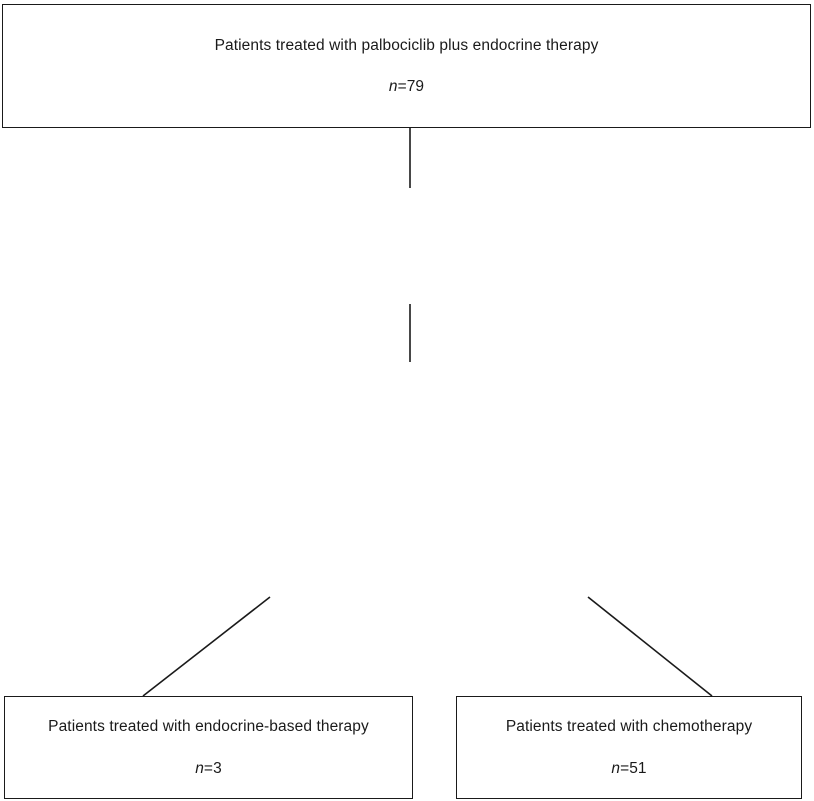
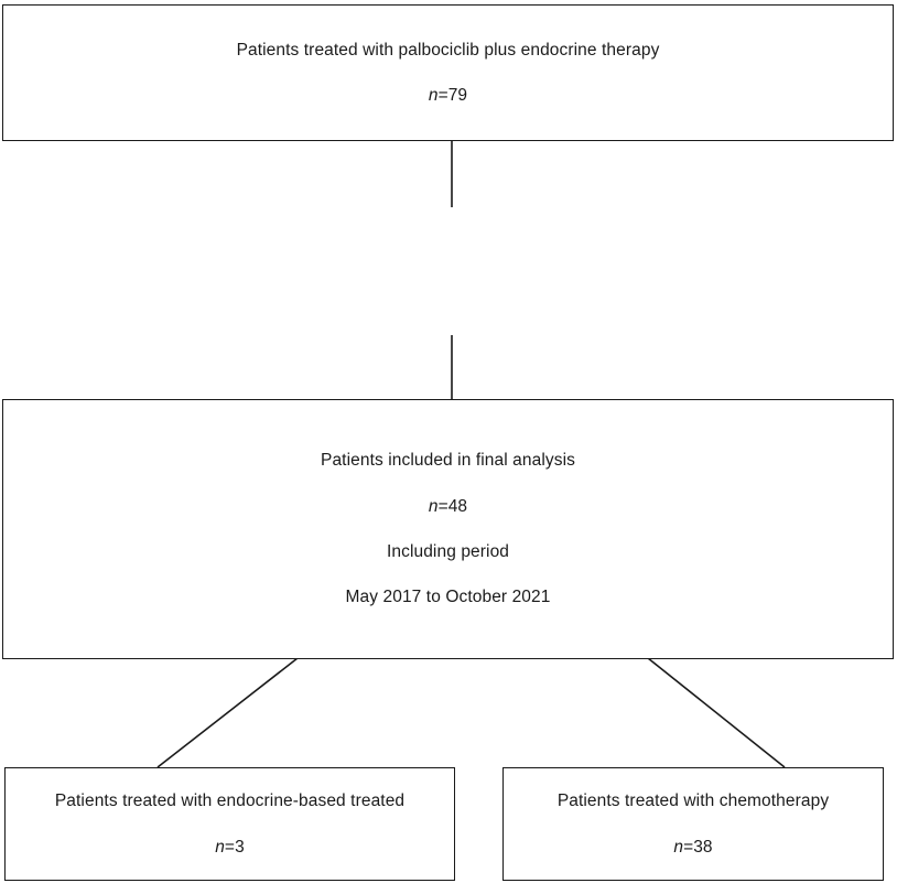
  Patients treated with palbociclib plus endocrine therapy
  n=79
+ Patients included in final analysis
+ n=48
+ Including period
+ May 2017 to October 2021
- Patients treated with endocrine-based therapy
+ Patients treated with endocrine-based treated
  n=3
  Patients treated with chemotherapy
- n=51
+ n=38
